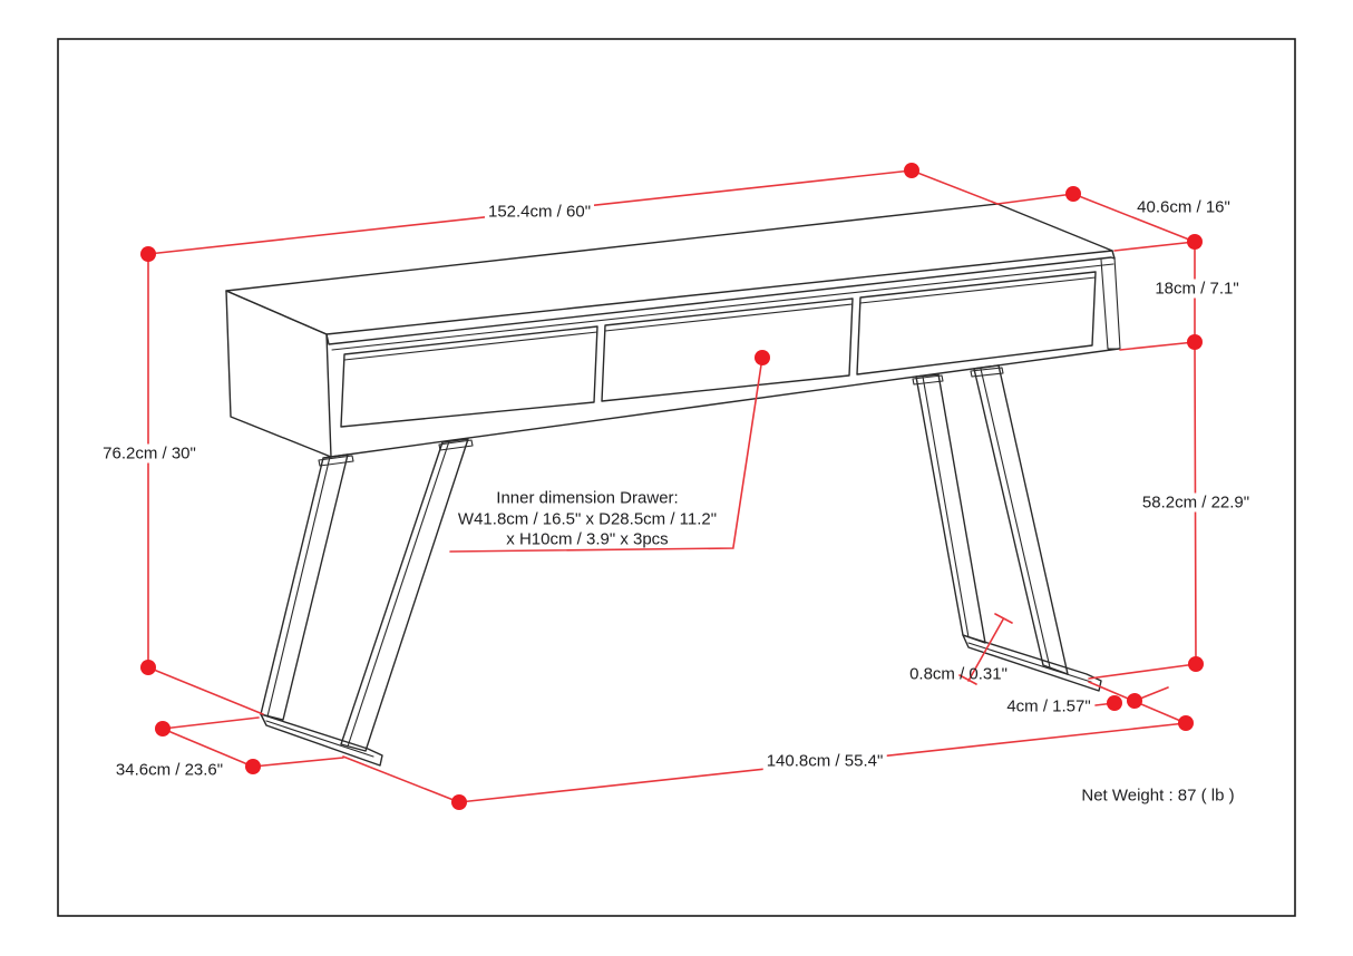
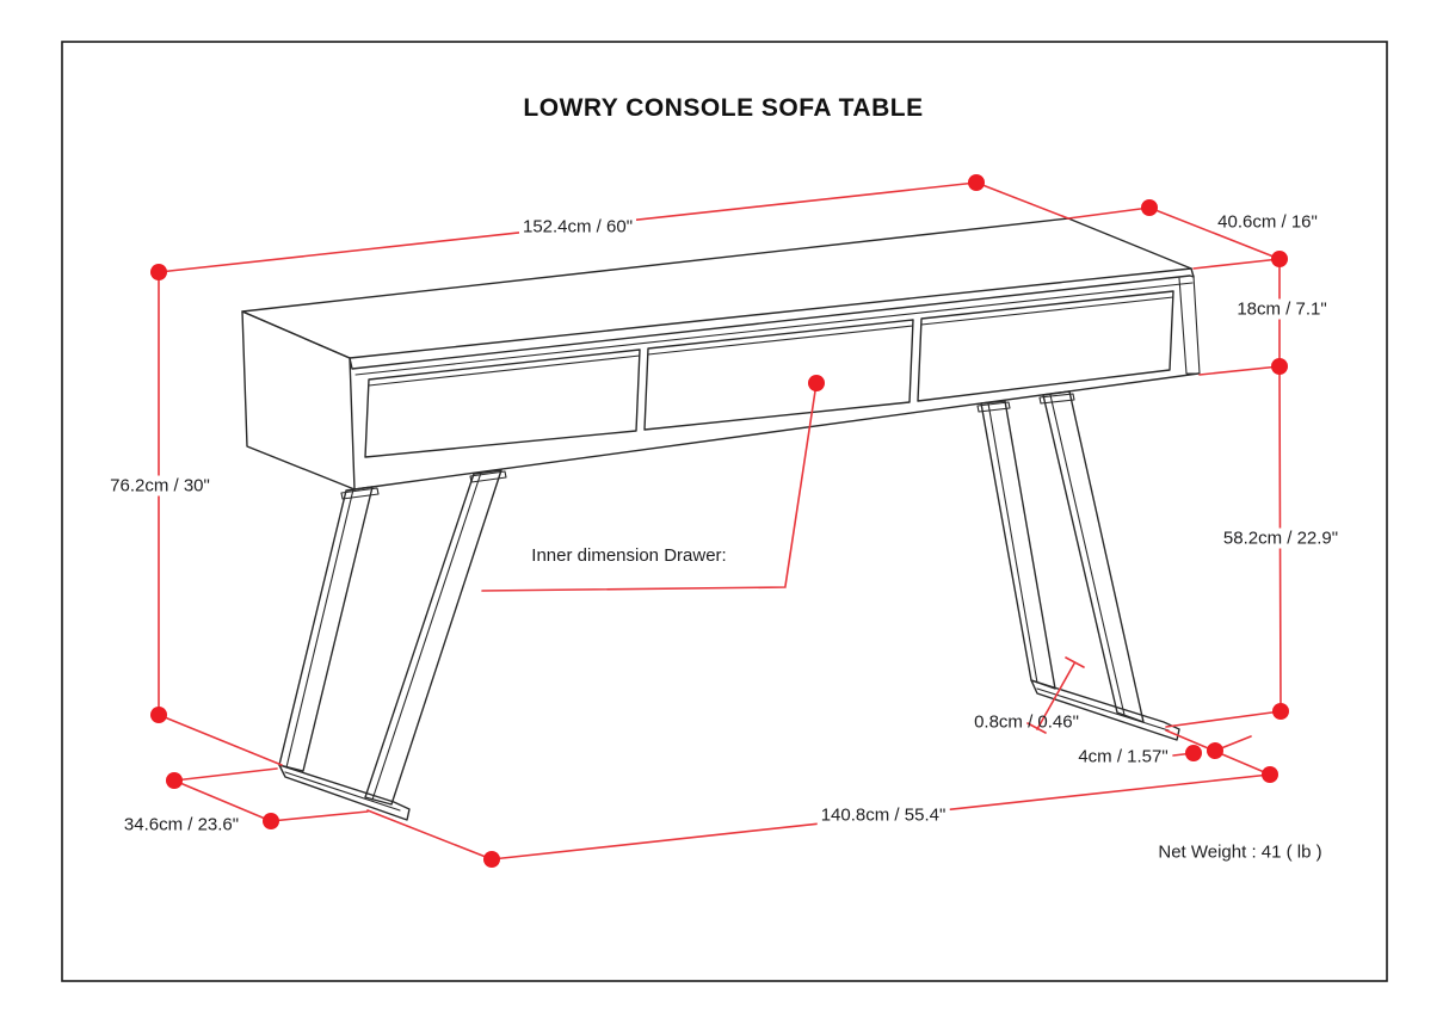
+ LOWRY CONSOLE SOFA TABLE
  152.4cm / 60"
  40.6cm / 16"
  18cm / 7.1"
  76.2cm / 30"
  58.2cm / 22.9"
- 0.8cm / 0.31"
+ 0.8cm / 0.46"
  4cm / 1.57"
  140.8cm / 55.4"
  34.6cm / 23.6"
  Inner dimension Drawer:
- W41.8cm / 16.5" x D28.5cm / 11.2"
- x H10cm / 3.9" x 3pcs
- Net Weight : 87 ( lb )
+ Net Weight : 41 ( lb )
